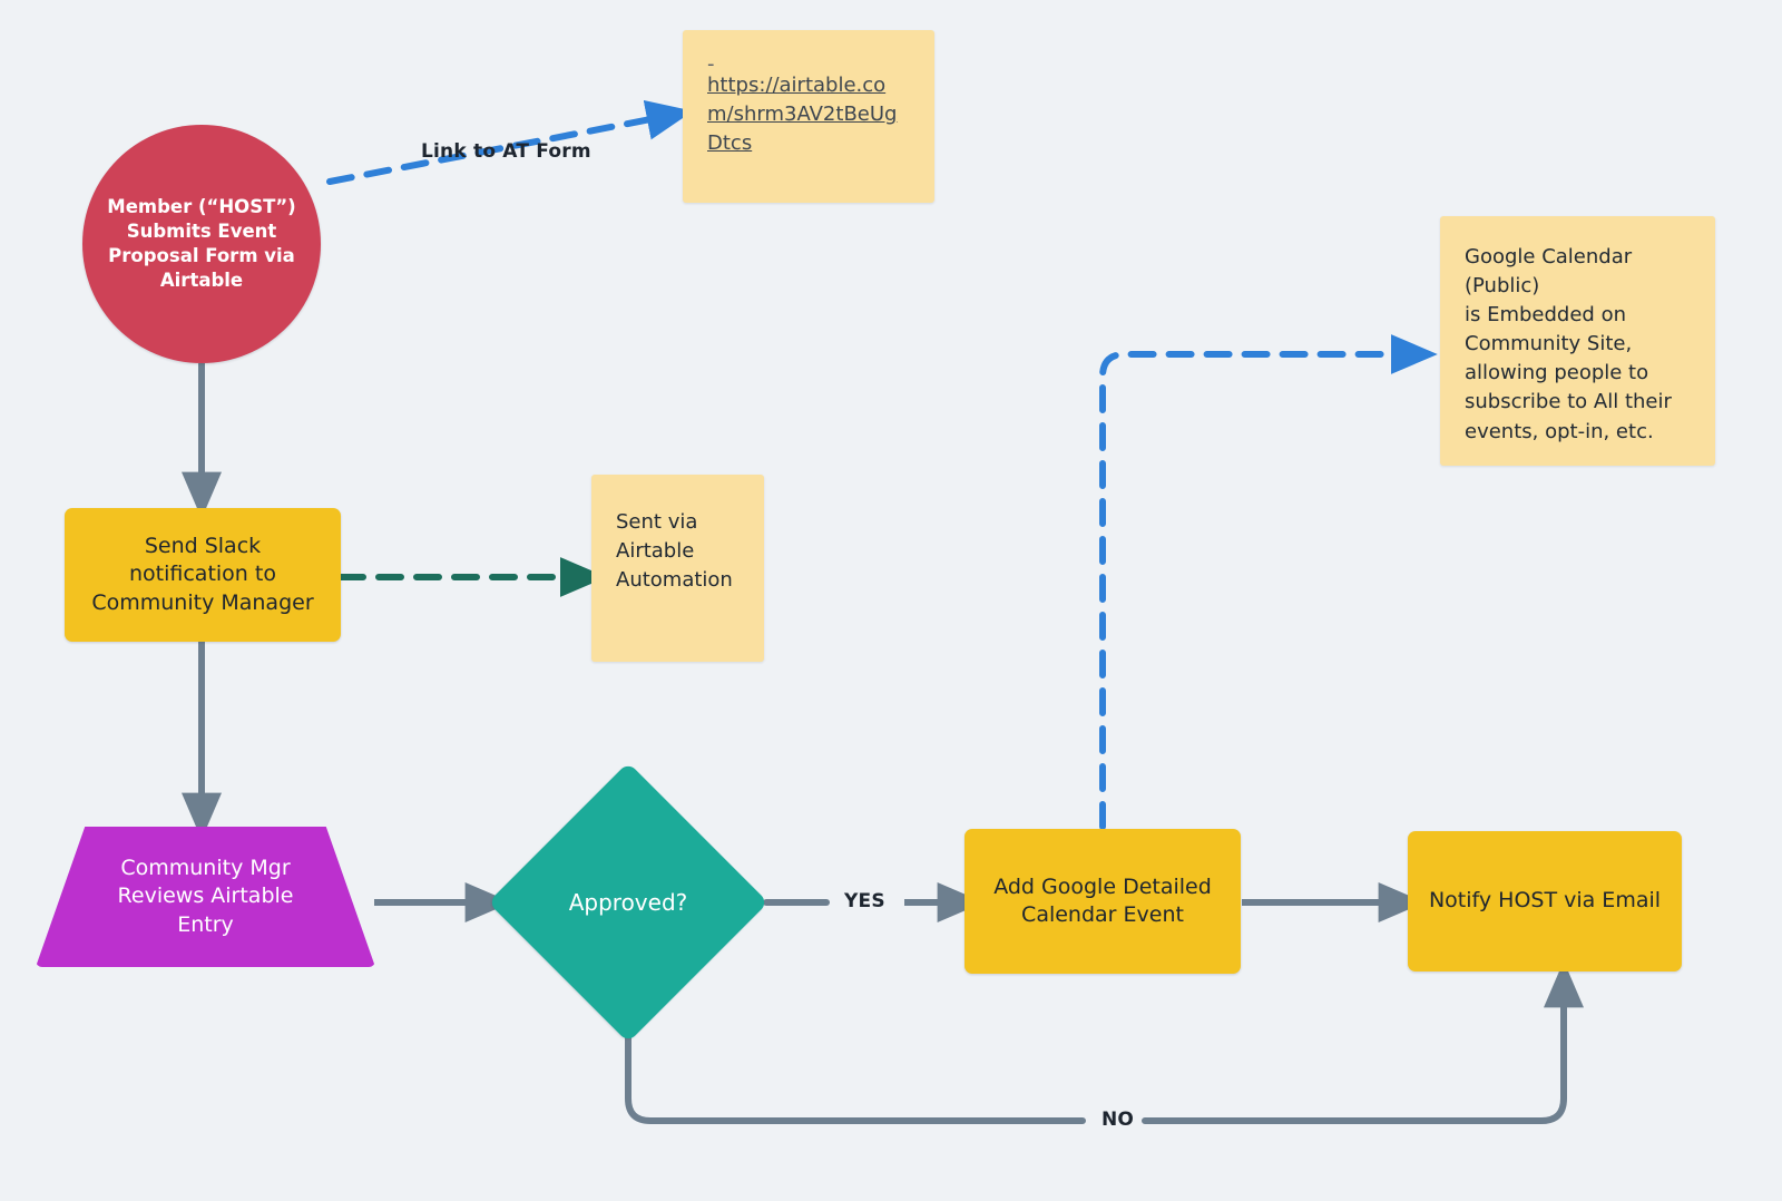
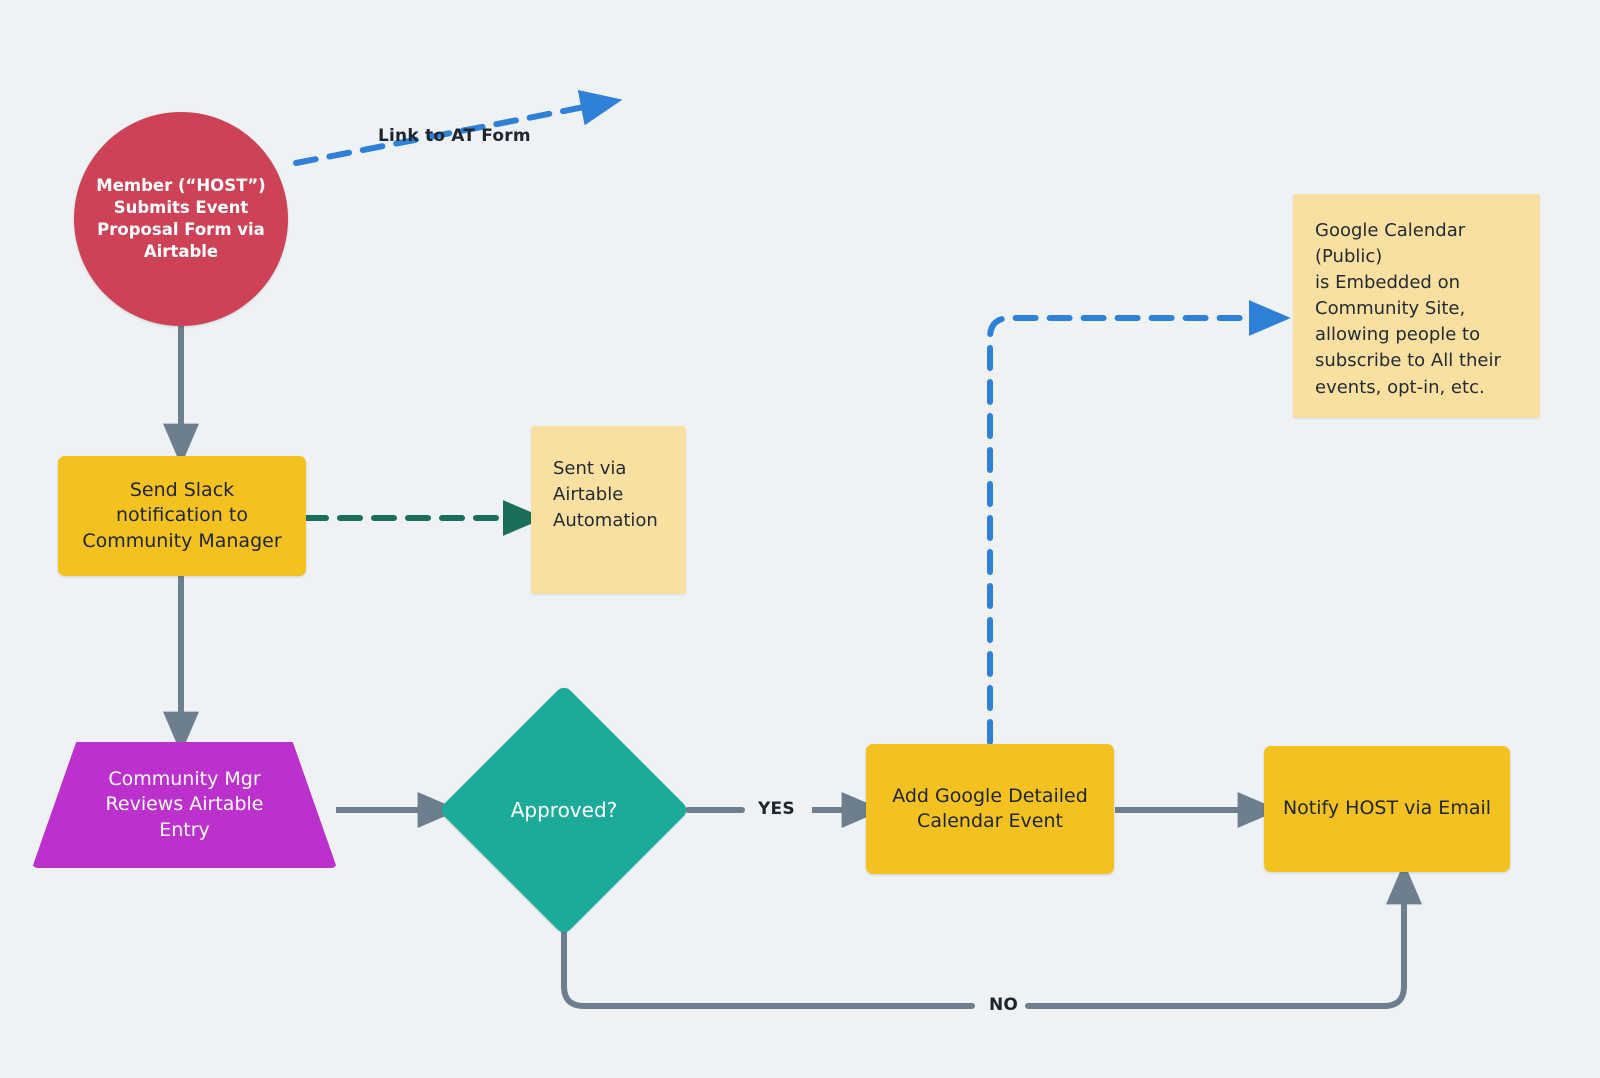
  Link to AT Form
  YES
  NO
  Member (“HOST”)
  Submits Event
  Proposal Form via
  Airtable
  Send Slack
  notification to
  Community Manager
  Community Mgr
  Reviews Airtable
  Entry
  Approved?
  Add Google Detailed
  Calendar Event
  Notify HOST via Email
- -
- https://airtable.com/shrm3AV2tBeUgDtcs
  Sent via
  Airtable
  Automation
  Google Calendar (Public)
  is Embedded on
  Community Site,
  allowing people to
  subscribe to All their
  events, opt-in, etc.
